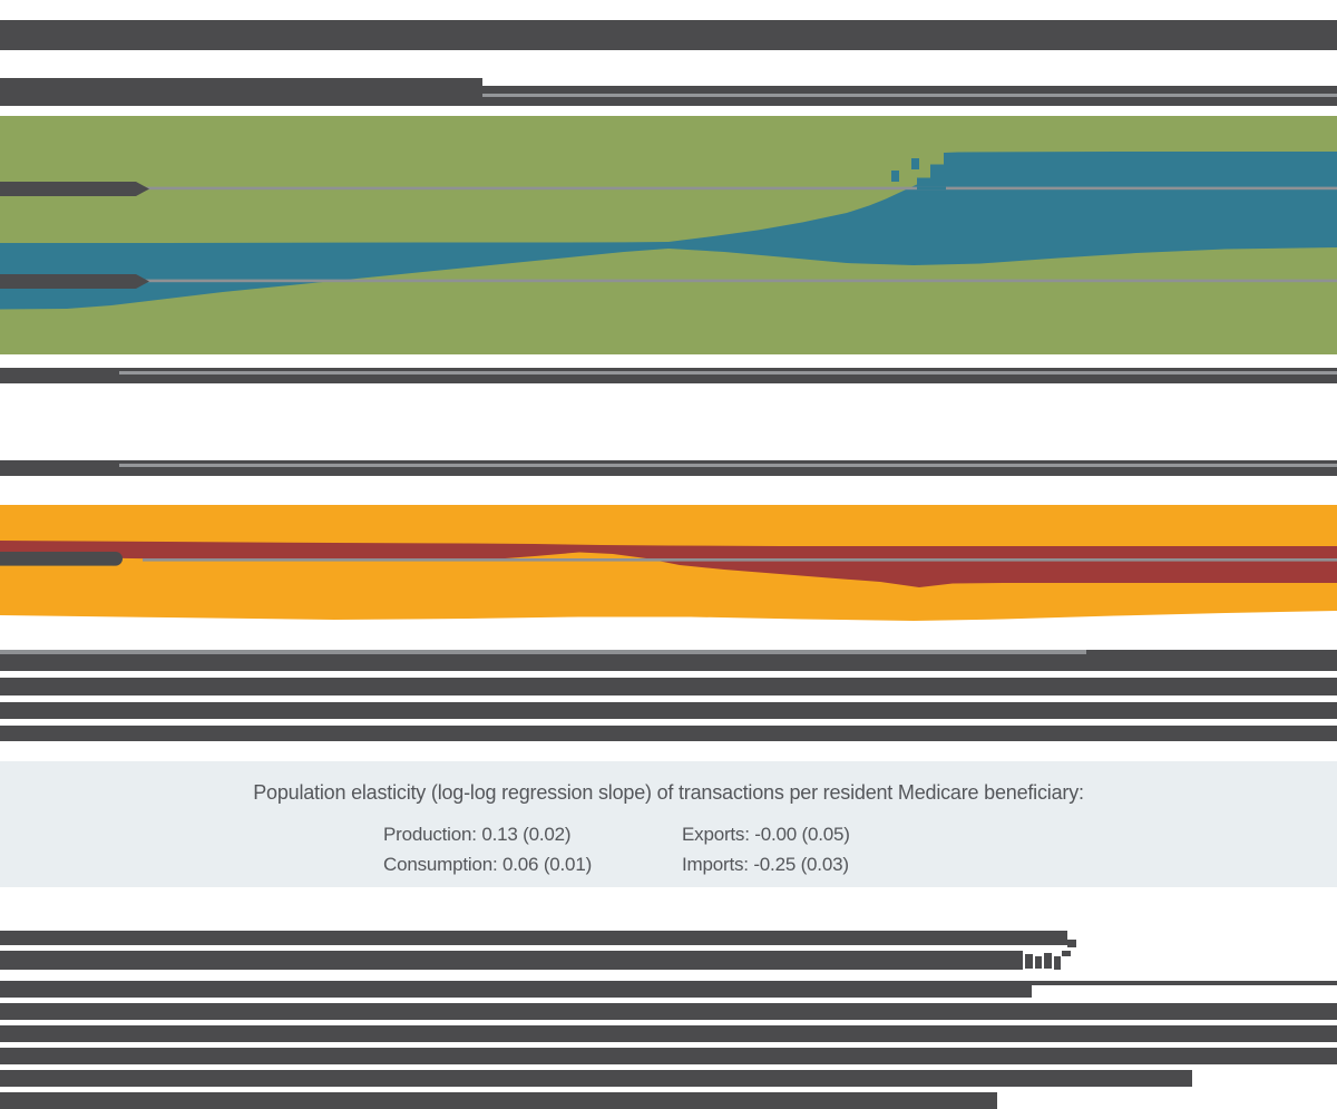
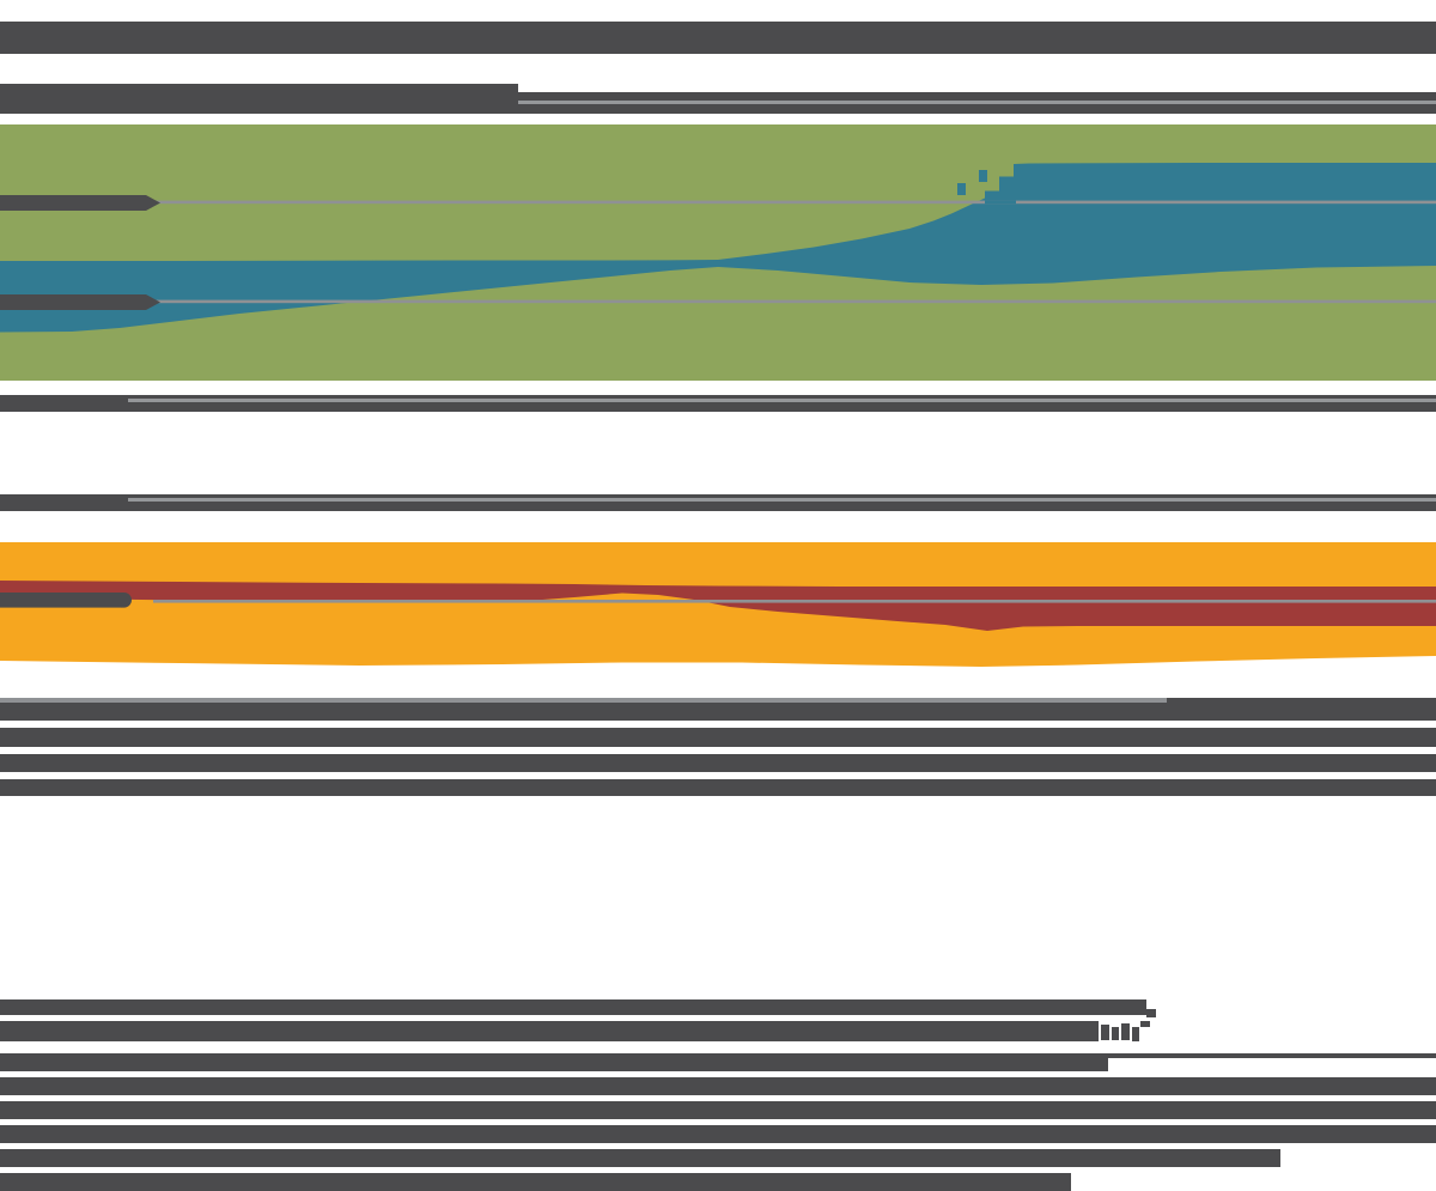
- Population elasticity (log-log regression slope) of transactions per resident Medicare beneficiary:
- Production: 0.13 (0.02)
- Consumption: 0.06 (0.01)
- Exports: -0.00 (0.05)
- Imports: -0.25 (0.03)
